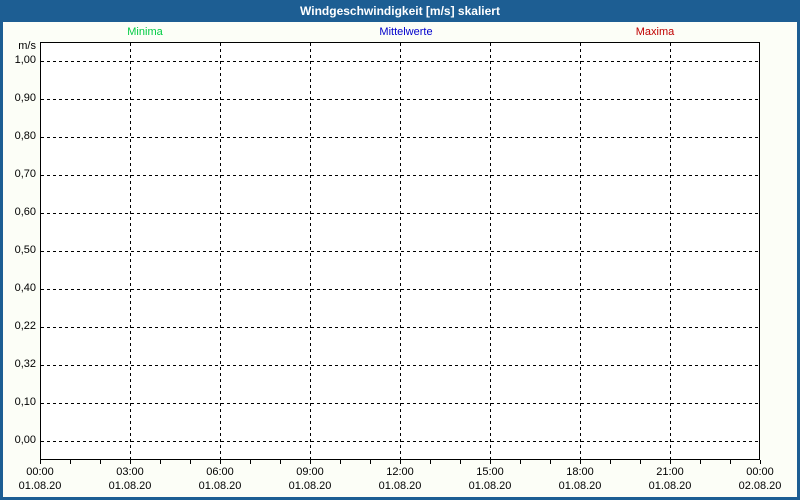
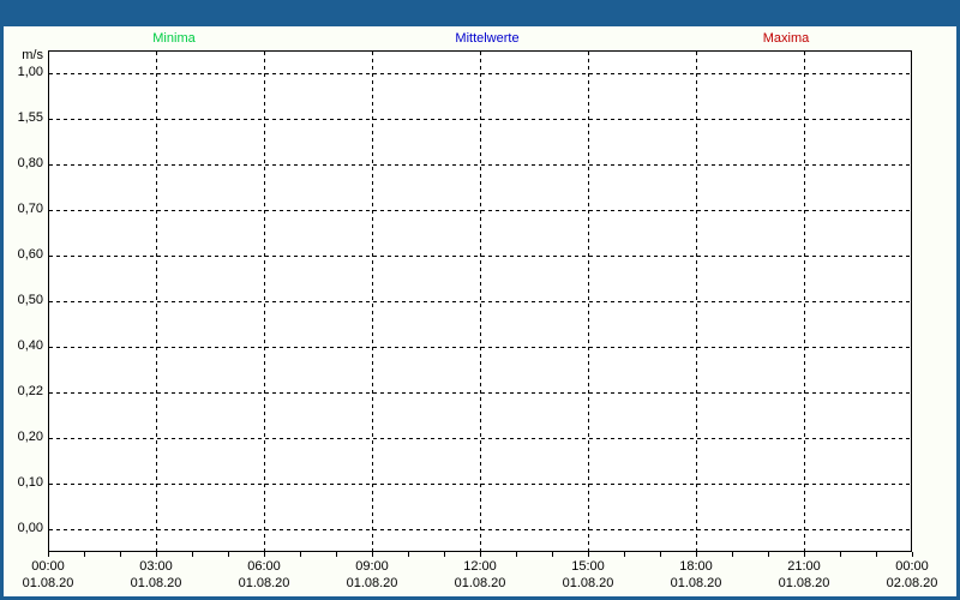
- Windgeschwindigkeit [m/s] skaliert
  Minima
  Mittelwerte
  Maxima
  m/s
  1,00
- 0,90
+ 1,55
  0,80
  0,70
  0,60
  0,50
  0,40
  0,22
- 0,32
+ 0,20
  0,10
  0,00
  00:00
  01.08.20
  03:00
  01.08.20
  06:00
  01.08.20
  09:00
  01.08.20
  12:00
  01.08.20
  15:00
  01.08.20
  18:00
  01.08.20
  21:00
  01.08.20
  00:00
  02.08.20
